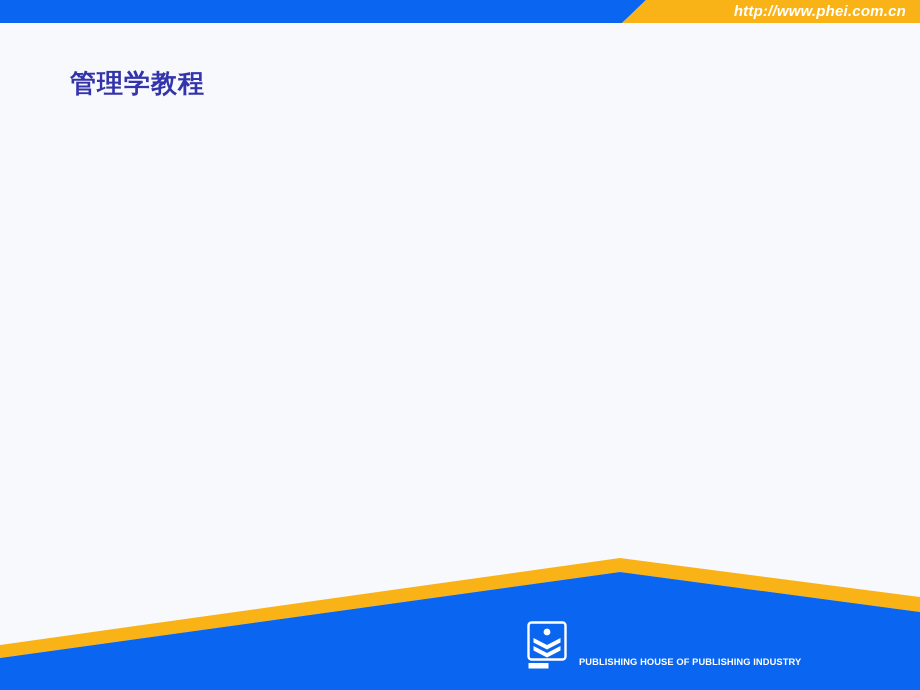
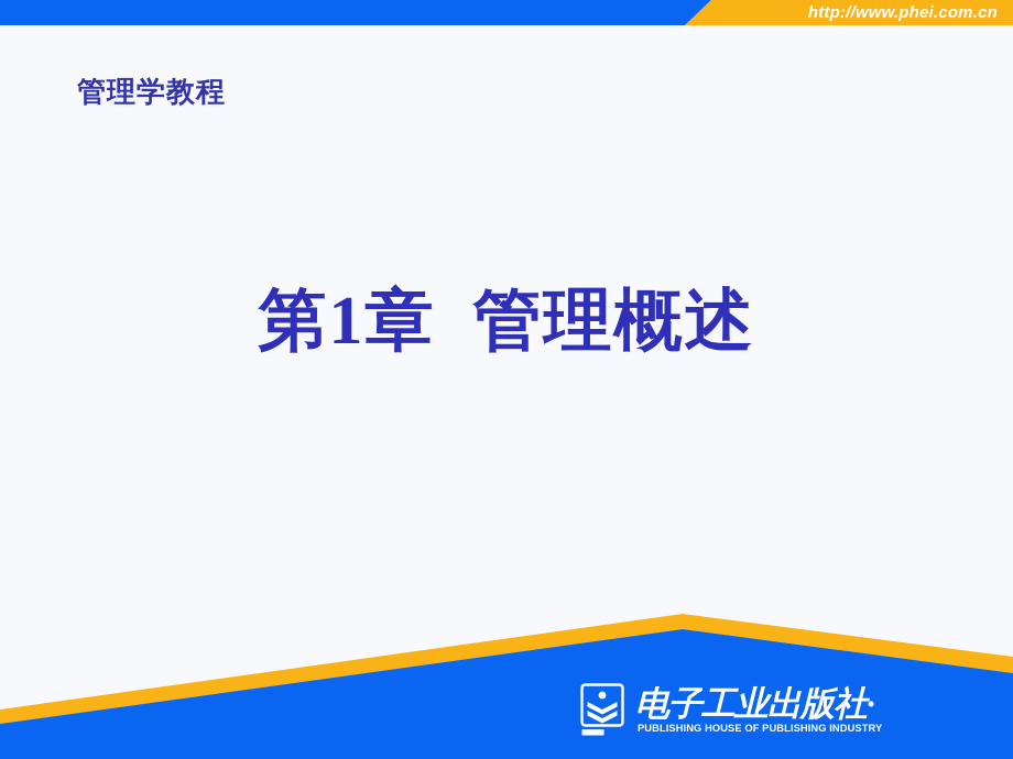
  http://www.phei.com.cn
  管理学教程
+ 第1章 管理概述
+ 电子工业出版社·
  PUBLISHING HOUSE OF PUBLISHING INDUSTRY
